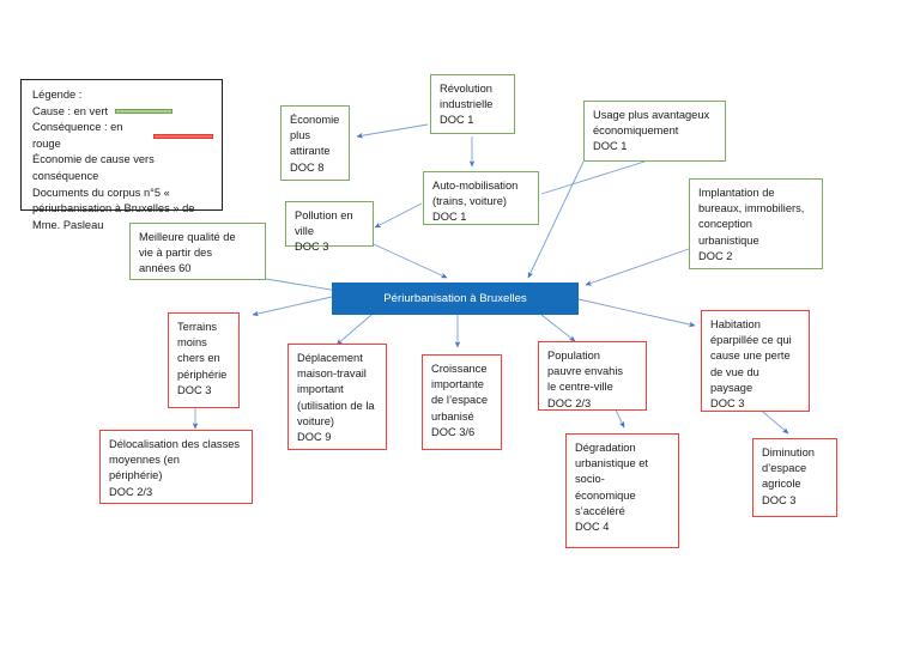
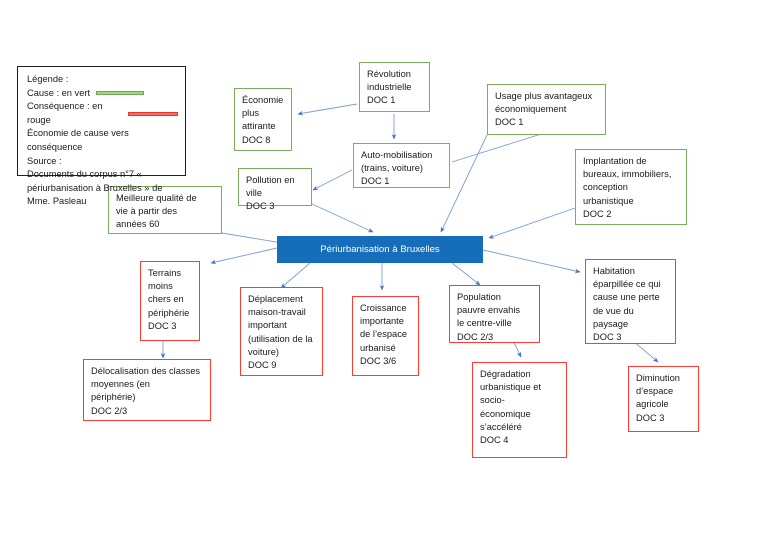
  Légende :
  Cause : en vert
  Conséquence : en rouge
  Économie de cause vers conséquence
+ Source :
- Documents du corpus n°5 « périurbanisation à Bruxelles » de Mme. Pasleau
+ Documents du corpus n°7 « périurbanisation à Bruxelles » de Mme. Pasleau
  Périurbanisation à Bruxelles
  Révolution
  industrielle
  DOC 1
  Économie
  plus
  attirante
  DOC 8
  Usage plus avantageux
  économiquement
  DOC 1
  Auto-mobilisation
  (trains, voiture)
  DOC 1
  Implantation de
  bureaux, immobiliers,
  conception
  urbanistique
  DOC 2
  Pollution en
  ville
  DOC 3
  Meilleure qualité de
  vie à partir des
  années 60
  Terrains
  moins
  chers en
  périphérie
  DOC 3
  Délocalisation des classes
  moyennes (en
  périphérie)
  DOC 2/3
  Déplacement
  maison-travail
  important
  (utilisation de la
  voiture)
  DOC 9
  Croissance
  importante
  de l’espace
  urbanisé
  DOC 3/6
  Population
  pauvre envahis
  le centre-ville
  DOC 2/3
  Dégradation
  urbanistique et
  socio-
  économique
  s’accéléré
  DOC 4
  Habitation
  éparpillée ce qui
  cause une perte
  de vue du
  paysage
  DOC 3
  Diminution
  d’espace
  agricole
  DOC 3
